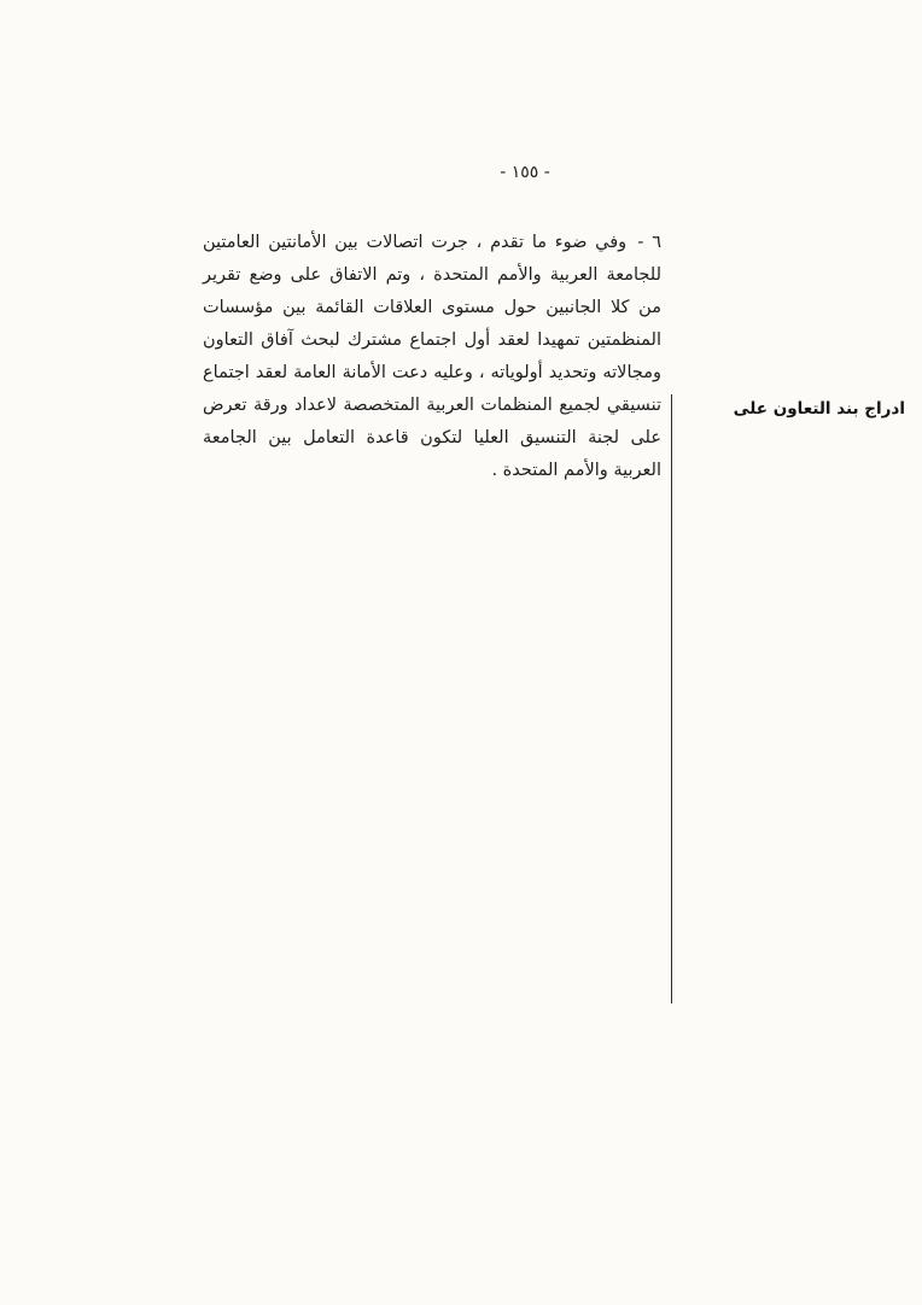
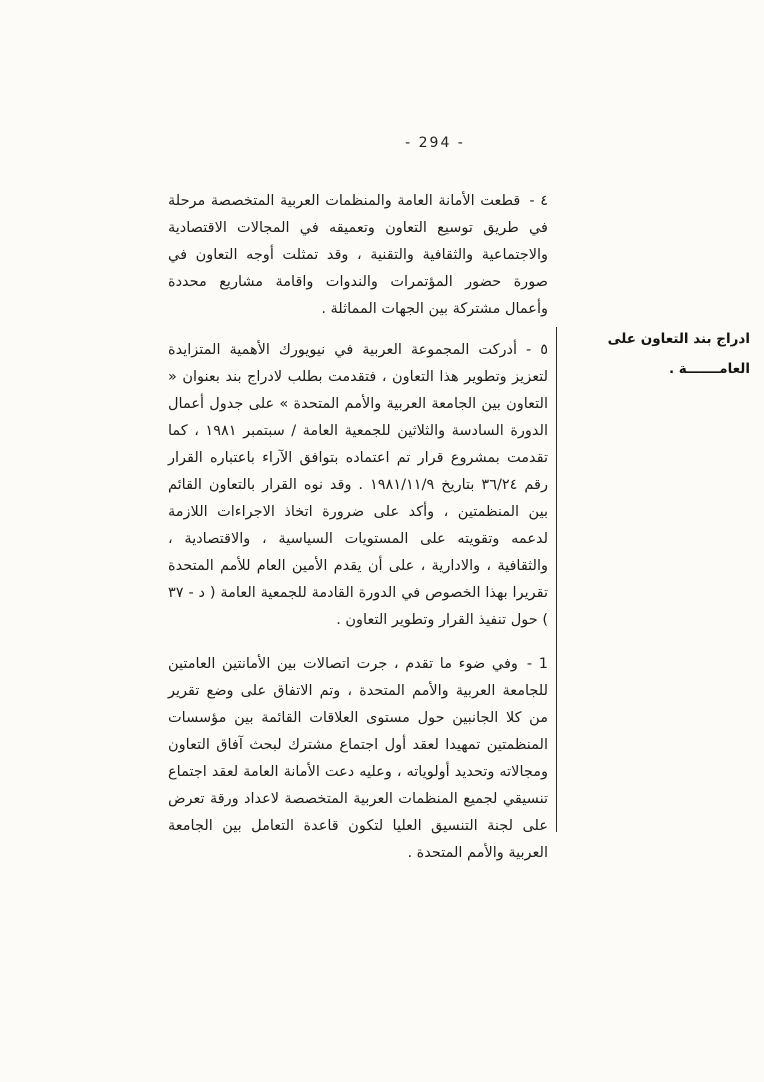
- - ١٥٥ -
+ - 294 -
  ادراج بند التعاون على
+ العامـــــــة .
+ ٤ -قطعت الأمانة العامة والمنظمات العربية المتخصصة مرحلة في طريق توسيع التعاون وتعميقه في المجالات الاقتصادية والاجتماعية والثقافية والتقنية ، وقد تمثلت أوجه التعاون في صورة حضور المؤتمرات والندوات واقامة مشاريع محددة وأعمال مشتركة بين الجهات المماثلة .
+ ٥ -أدركت المجموعة العربية في نيويورك الأهمية المتزايدة لتعزيز وتطوير هذا التعاون ، فتقدمت بطلب لادراج بند بعنوان « التعاون بين الجامعة العربية والأمم المتحدة » على جدول أعمال الدورة السادسة والثلاثين للجمعية العامة / سبتمبر ١٩٨١ ، كما تقدمت بمشروع قرار تم اعتماده بتوافق الآراء باعتباره القرار رقم ٣٦/٢٤ بتاريخ ١٩٨١/١١/٩ . وقد نوه القرار بالتعاون القائم بين المنظمتين ، وأكد على ضرورة اتخاذ الاجراءات اللازمة لدعمه وتقويته على المستويات السياسية ، والاقتصادية ، والثقافية ، والادارية ، على أن يقدم الأمين العام للأمم المتحدة تقريرا بهذا الخصوص في الدورة القادمة للجمعية العامة ( د - ٣٧ ) حول تنفيذ القرار وتطوير التعاون .
- ٦ -وفي ضوء ما تقدم ، جرت اتصالات بين الأمانتين العامتين للجامعة العربية والأمم المتحدة ، وتم الاتفاق على وضع تقرير من كلا الجانبين حول مستوى العلاقات القائمة بين مؤسسات المنظمتين تمهيدا لعقد أول اجتماع مشترك لبحث آفاق التعاون ومجالاته وتحديد أولوياته ، وعليه دعت الأمانة العامة لعقد اجتماع تنسيقي لجميع المنظمات العربية المتخصصة لاعداد ورقة تعرض على لجنة التنسيق العليا لتكون قاعدة التعامل بين الجامعة العربية والأمم المتحدة .
+ 1 -وفي ضوء ما تقدم ، جرت اتصالات بين الأمانتين العامتين للجامعة العربية والأمم المتحدة ، وتم الاتفاق على وضع تقرير من كلا الجانبين حول مستوى العلاقات القائمة بين مؤسسات المنظمتين تمهيدا لعقد أول اجتماع مشترك لبحث آفاق التعاون ومجالاته وتحديد أولوياته ، وعليه دعت الأمانة العامة لعقد اجتماع تنسيقي لجميع المنظمات العربية المتخصصة لاعداد ورقة تعرض على لجنة التنسيق العليا لتكون قاعدة التعامل بين الجامعة العربية والأمم المتحدة .
